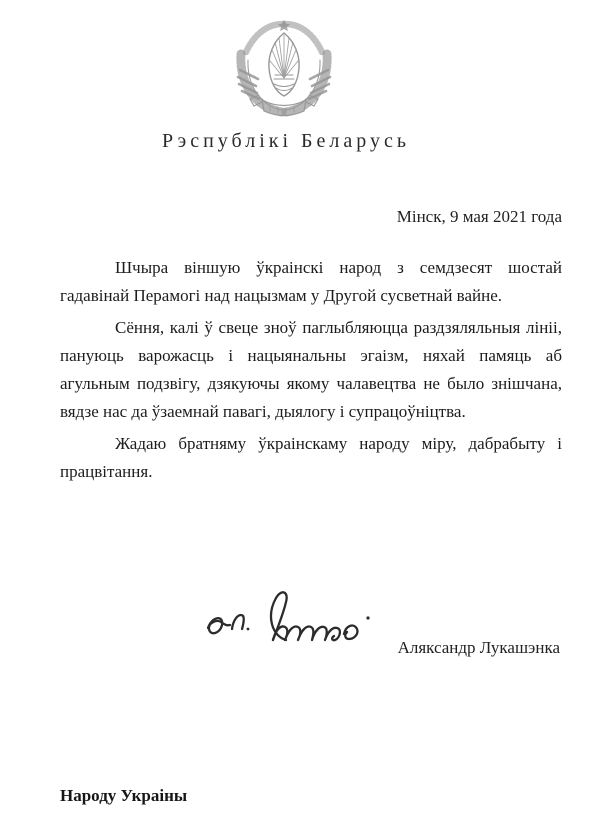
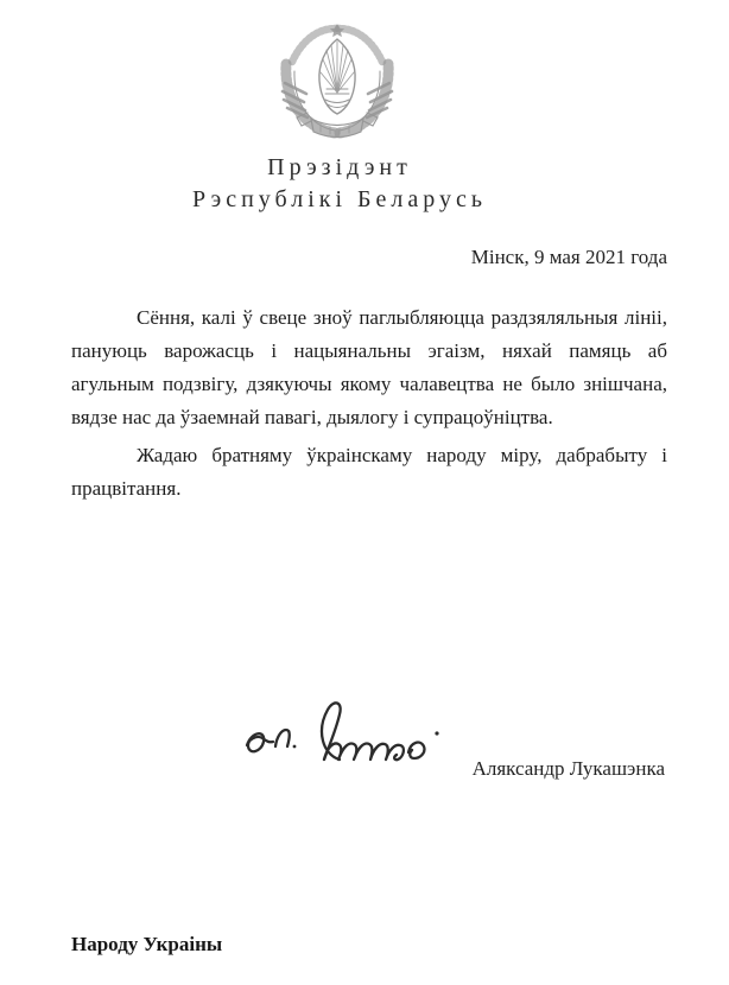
+ Прэзідэнт
  Рэспублікі Беларусь
  Мінск, 9 мая 2021 года
- Шчыра віншую ўкраінскі народ з семдзесят шостай гадавінай Перамогі над нацызмам у Другой сусветнай вайне.
  Сёння, калі ў свеце зноў паглыбляюцца раздзяляльныя лініі, пануюць варожасць і нацыянальны эгаізм, няхай памяць аб агульным подзвігу, дзякуючы якому чалавецтва не было знішчана, вядзе нас да ўзаемнай павагі, дыялогу і супрацоўніцтва.
  Жадаю братняму ўкраінскаму народу міру, дабрабыту і працвітання.
  Аляксандр Лукашэнка
  Народу Украіны
